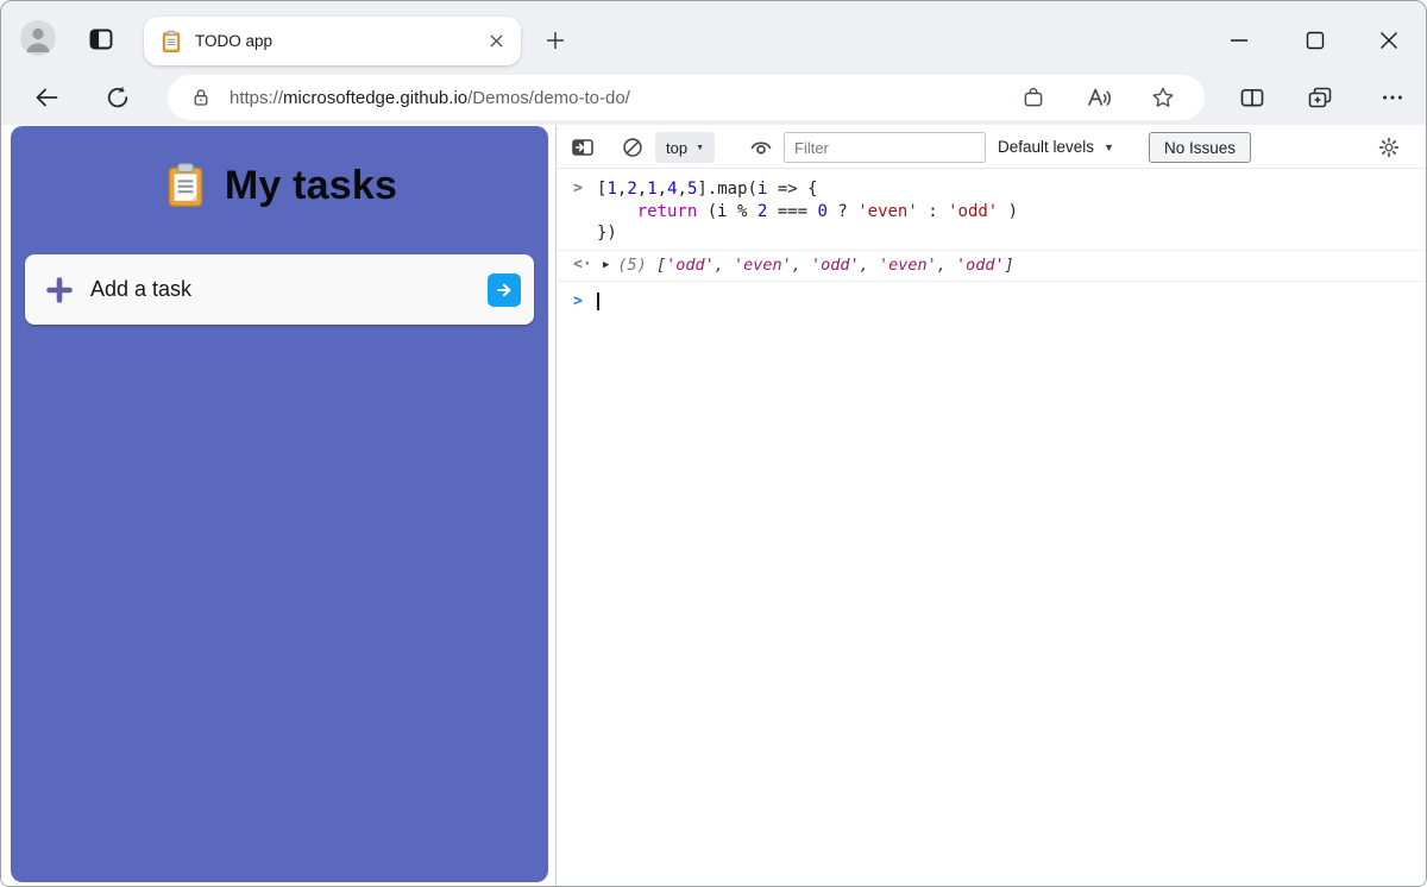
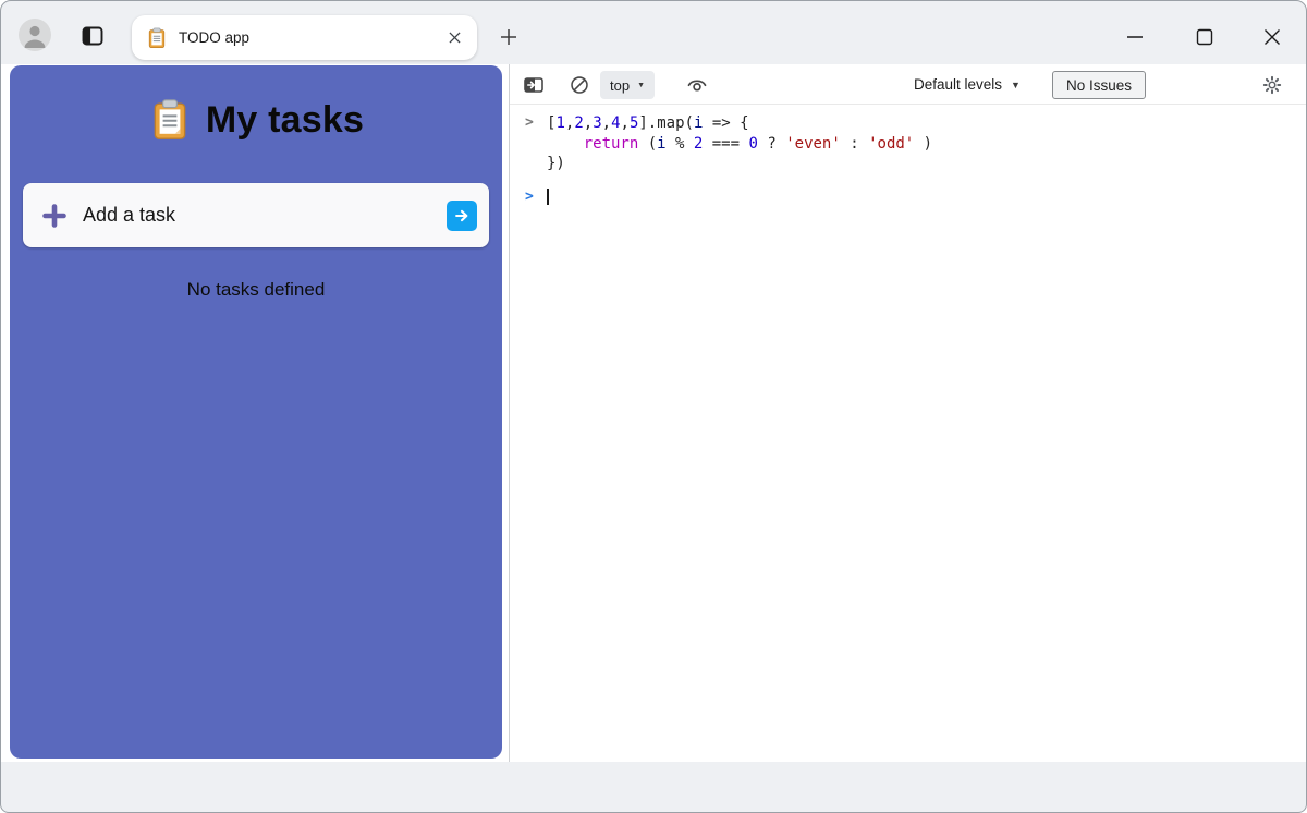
  TODO app
- https://microsoftedge.github.io/Demos/demo-to-do/
  My tasks
  Add a task
+ No tasks defined
  top
- Filter
  Default levels
  ▼
  No Issues
  >
- [1,2,1,4,5].map(i => {
+ [1,2,3,4,5].map(i => {
  return (i % 2 === 0 ? 'even' : 'odd' )
  })
- <·
- ▶
- (5) ['odd', 'even', 'odd', 'even', 'odd']
  >
